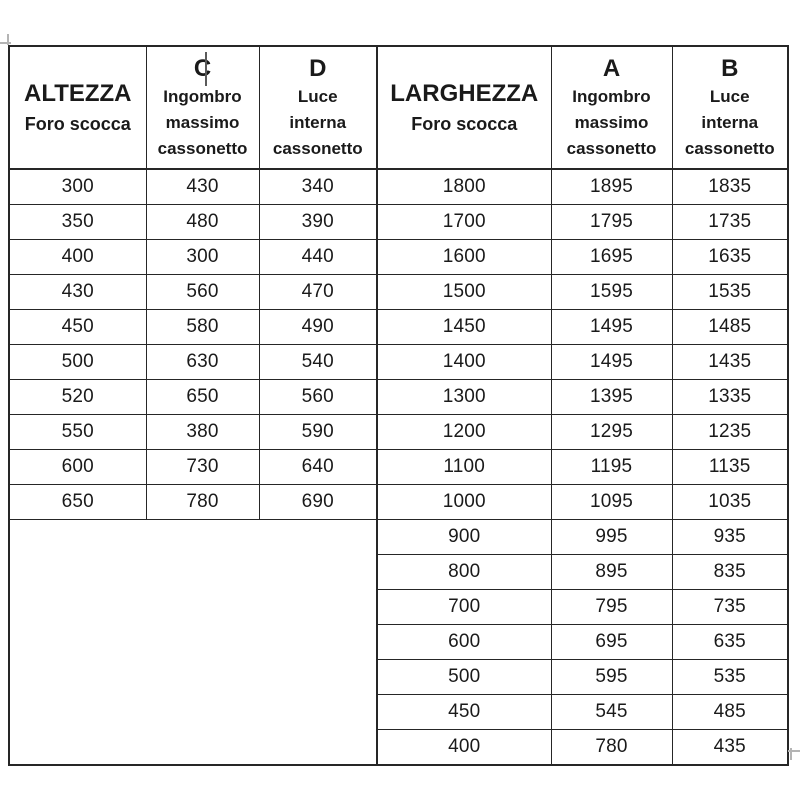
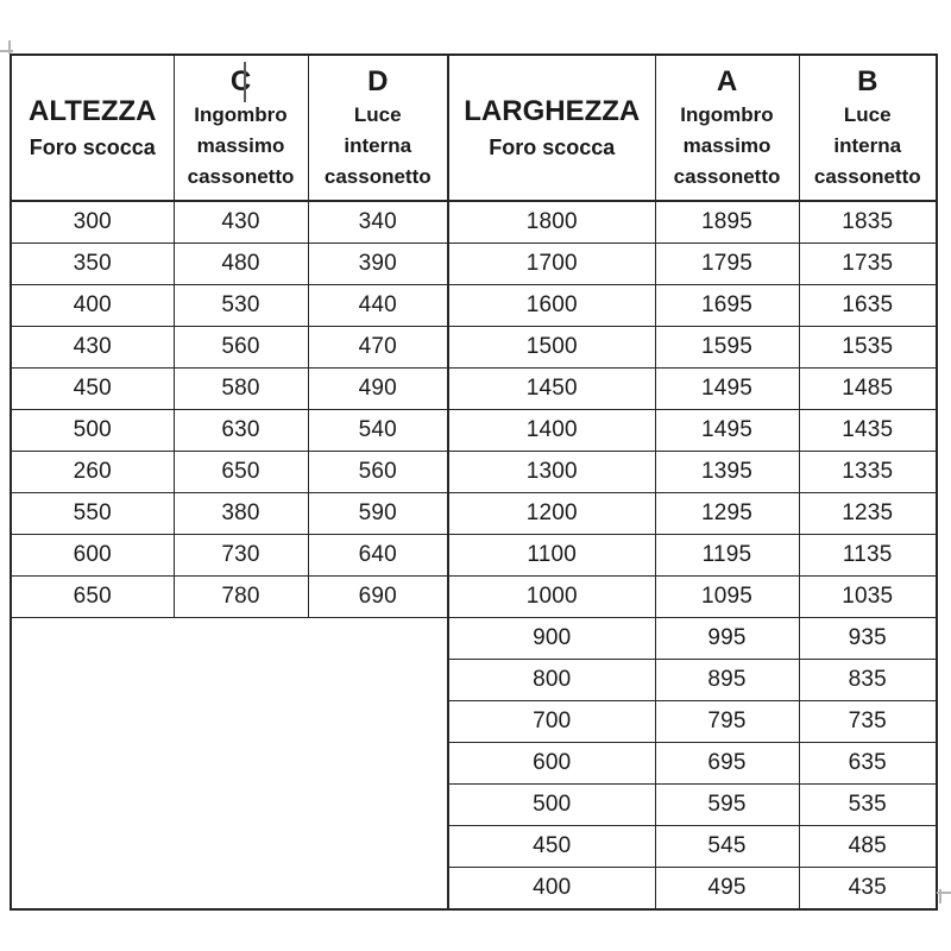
  ALTEZZA Foro scocca	C Ingombro massimo cassonetto	D Luce interna cassonetto	LARGHEZZA Foro scocca	A Ingombro massimo cassonetto	B Luce interna cassonetto
  300	430	340	1800	1895	1835
  350	480	390	1700	1795	1735
- 400	300	440	1600	1695	1635
+ 400	530	440	1600	1695	1635
  430	560	470	1500	1595	1535
  450	580	490	1450	1495	1485
  500	630	540	1400	1495	1435
- 520	650	560	1300	1395	1335
+ 260	650	560	1300	1395	1335
  550	380	590	1200	1295	1235
  600	730	640	1100	1195	1135
  650	780	690	1000	1095	1035
  	900	995	935
  800	895	835
  700	795	735
  600	695	635
  500	595	535
  450	545	485
- 400	780	435
+ 400	495	435
